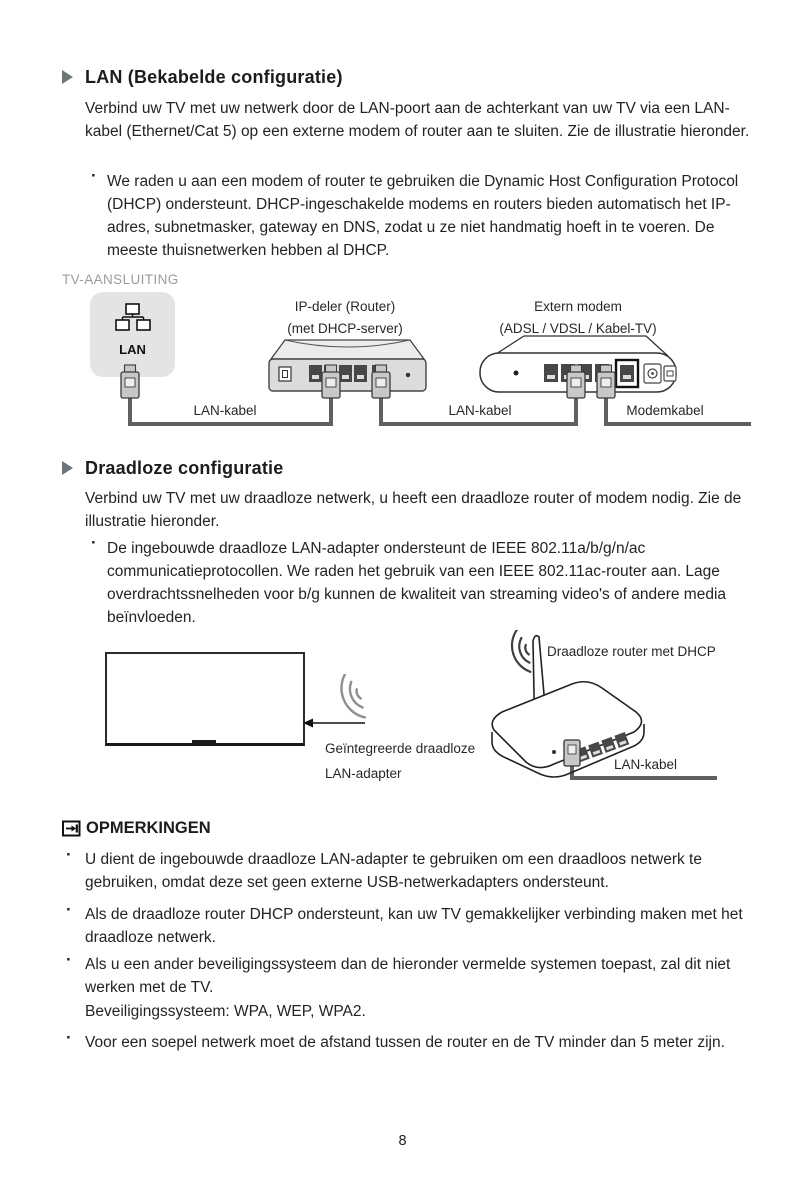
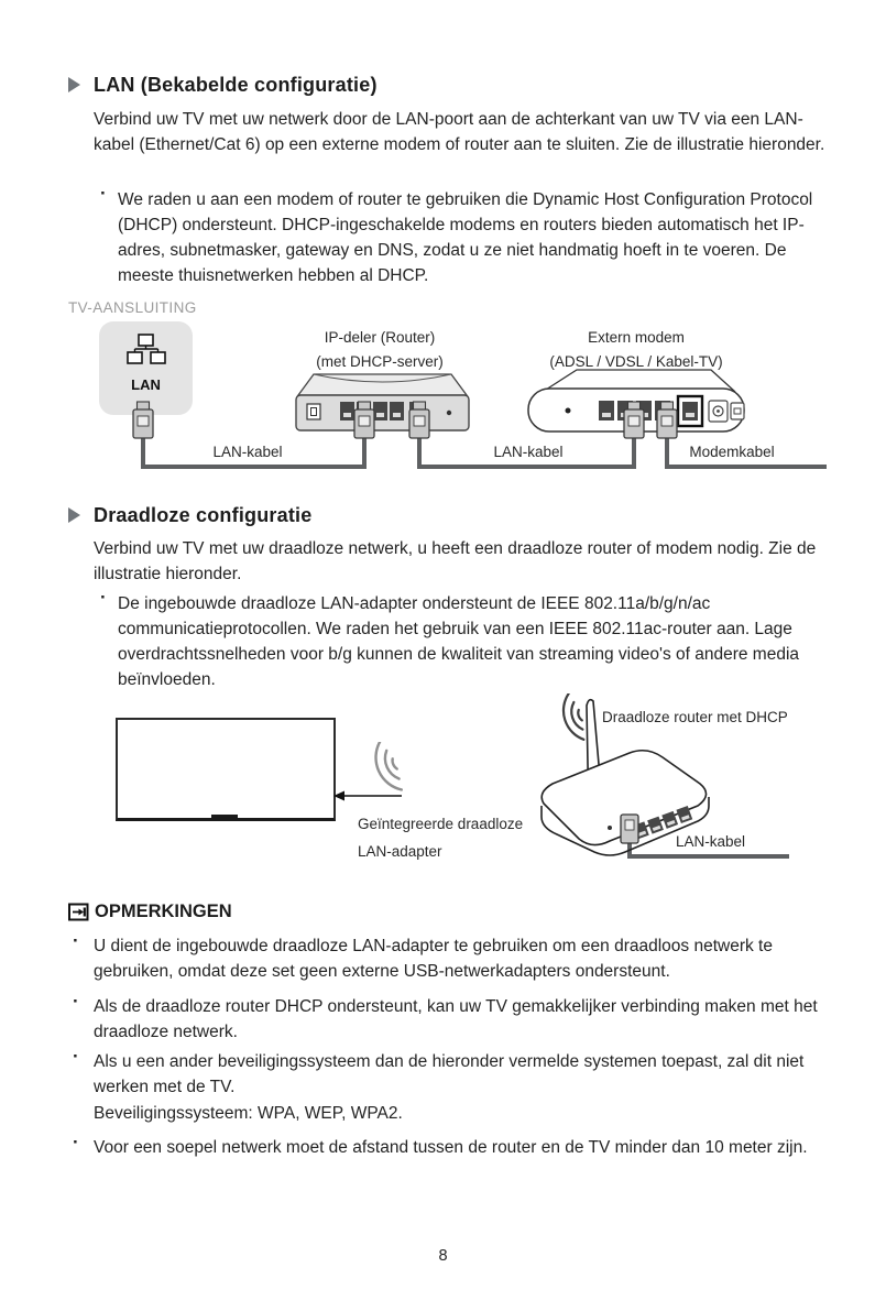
  LAN (Bekabelde configuratie)
- Verbind uw TV met uw netwerk door de LAN-poort aan de achterkant van uw TV via een LAN-kabel (Ethernet/Cat 5) op een externe modem of router aan te sluiten. Zie de illustratie hieronder.
+ Verbind uw TV met uw netwerk door de LAN-poort aan de achterkant van uw TV via een LAN-kabel (Ethernet/Cat 6) op een externe modem of router aan te sluiten. Zie de illustratie hieronder.
  We raden u aan een modem of router te gebruiken die Dynamic Host Configuration Protocol (DHCP) ondersteunt. DHCP-ingeschakelde modems en routers bieden automatisch het IP-adres, subnetmasker, gateway en DNS, zodat u ze niet handmatig hoeft in te voeren. De meeste thuisnetwerken hebben al DHCP.
  TV-AANSLUITING
  IP-deler (Router)
  (met DHCP-server)
  Extern modem
  (ADSL / VDSL / Kabel-TV)
  LAN
  LAN-kabel
  LAN-kabel
  Modemkabel
  Draadloze configuratie
  Verbind uw TV met uw draadloze netwerk, u heeft een draadloze router of modem nodig. Zie de illustratie hieronder.
  De ingebouwde draadloze LAN-adapter ondersteunt de IEEE 802.11a/b/g/n/ac communicatieprotocollen. We raden het gebruik van een IEEE 802.11ac-router aan. Lage overdrachtssnelheden voor b/g kunnen de kwaliteit van streaming video's of andere media beïnvloeden.
  Geïntegreerde draadloze
  LAN-adapter
  Draadloze router met DHCP
  LAN-kabel
  OPMERKINGEN
  U dient de ingebouwde draadloze LAN-adapter te gebruiken om een draadloos netwerk te gebruiken, omdat deze set geen externe USB-netwerkadapters ondersteunt.
  Als de draadloze router DHCP ondersteunt, kan uw TV gemakkelijker verbinding maken met het draadloze netwerk.
  Als u een ander beveiligingssysteem dan de hieronder vermelde systemen toepast, zal dit niet werken met de TV.
  Beveiligingssysteem: WPA, WEP, WPA2.
- Voor een soepel netwerk moet de afstand tussen de router en de TV minder dan 5 meter zijn.
+ Voor een soepel netwerk moet de afstand tussen de router en de TV minder dan 10 meter zijn.
  8
